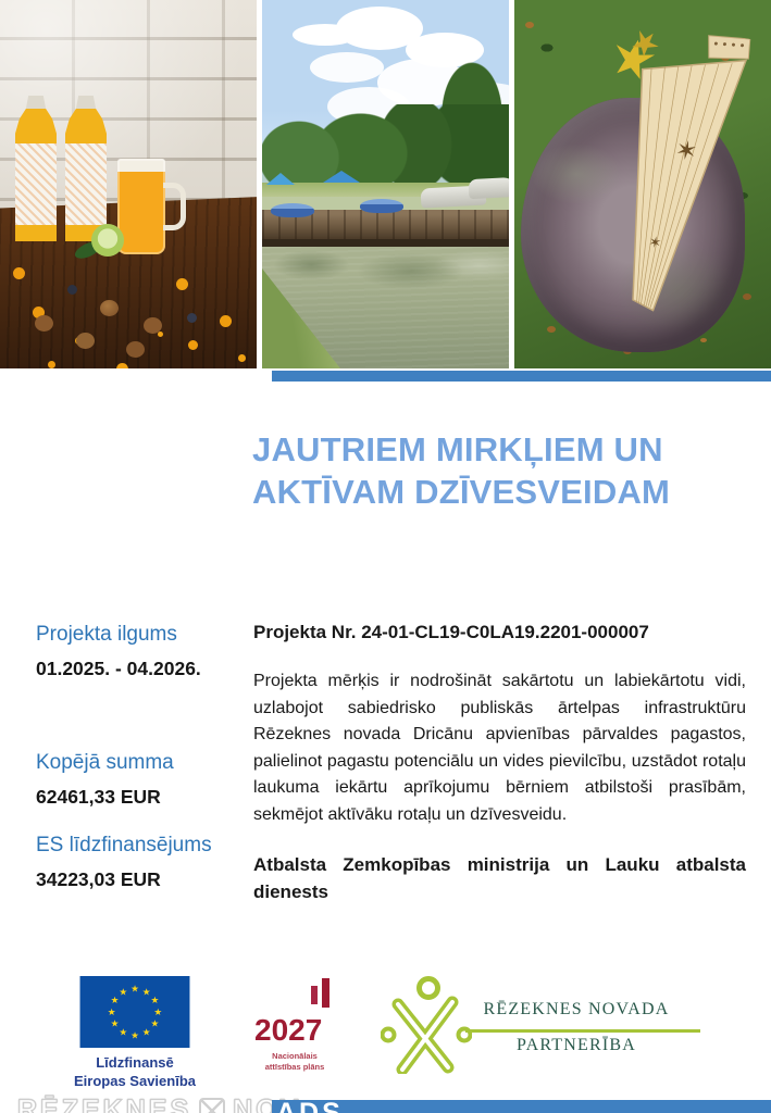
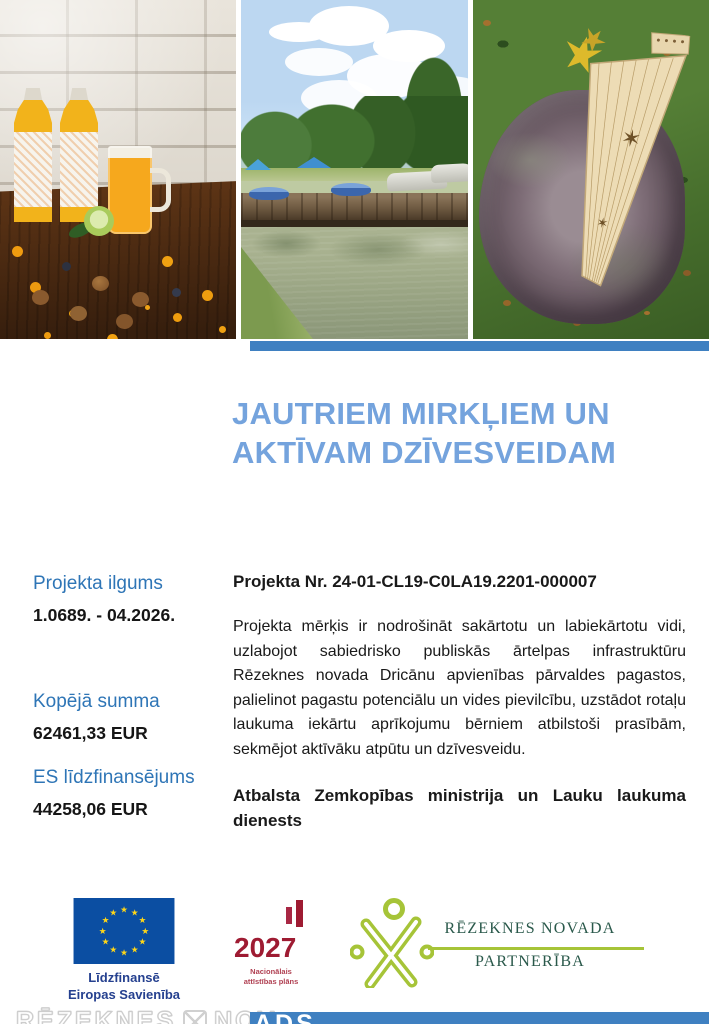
  JAUTRIEM MIRKĻIEM UN
  AKTĪVAM DZĪVESVEIDAM
  Projekta ilgums
- 01.2025. - 04.2026.
+ 1.0689. - 04.2026.
  Kopējā summa
  62461,33 EUR
  ES līdzfinansējums
- 34223,03 EUR
+ 44258,06 EUR
  Projekta Nr. 24-01-CL19-C0LA19.2201-000007
- Projekta mērķis ir nodrošināt sakārtotu un labiekārtotu vidi, uzlabojot sabiedrisko publiskās ārtelpas infrastruktūru Rēzeknes novada Dricānu apvienības pārvaldes pagastos, palielinot pagastu potenciālu un vides pievilcību, uzstādot rotaļu laukuma iekārtu aprīkojumu bērniem atbilstoši prasībām, sekmējot aktīvāku rotaļu un dzīvesveidu.
+ Projekta mērķis ir nodrošināt sakārtotu un labiekārtotu vidi, uzlabojot sabiedrisko publiskās ārtelpas infrastruktūru Rēzeknes novada Dricānu apvienības pārvaldes pagastos, palielinot pagastu potenciālu un vides pievilcību, uzstādot rotaļu laukuma iekārtu aprīkojumu bērniem atbilstoši prasībām, sekmējot aktīvāku atpūtu un dzīvesveidu.
- Atbalsta Zemkopības ministrija un Lauku atbalsta dienests
+ Atbalsta Zemkopības ministrija un Lauku laukuma dienests
  ★
  ★
  ★
  ★
  ★
  ★
  ★
  ★
  ★
  ★
  ★
  ★
  Līdzfinansē
  Eiropas Savienība
  2027
  Nacionālais
  attīstības plāns
  RĒZEKNES NOVADA
  PARTNERĪBA
  RĒZEKNES
